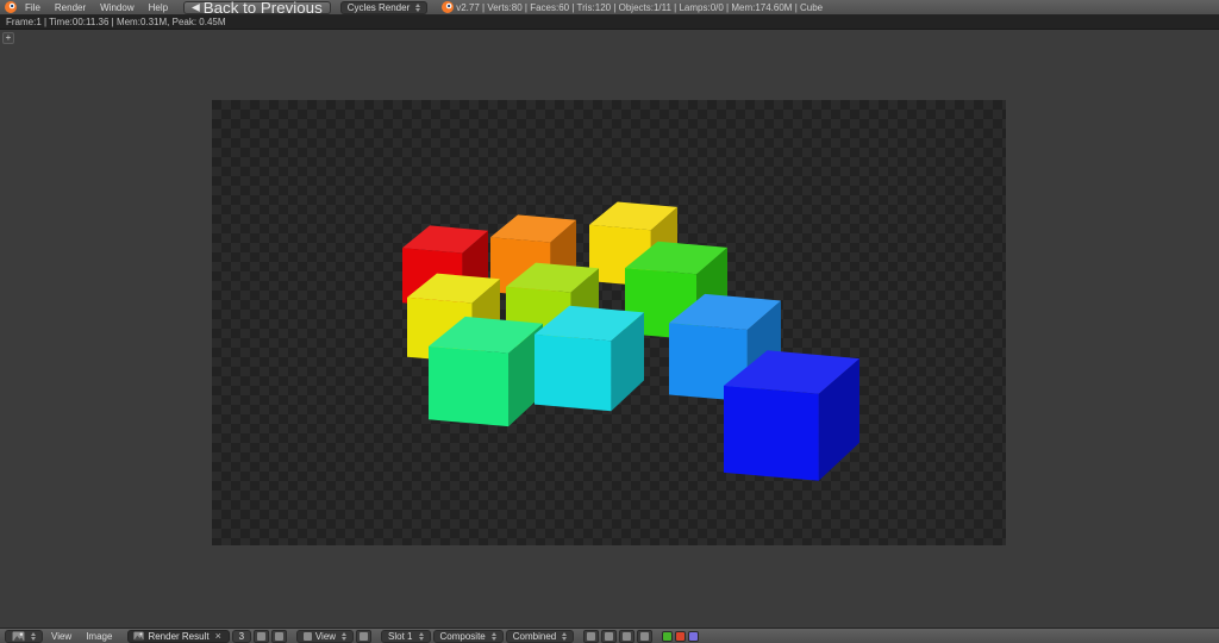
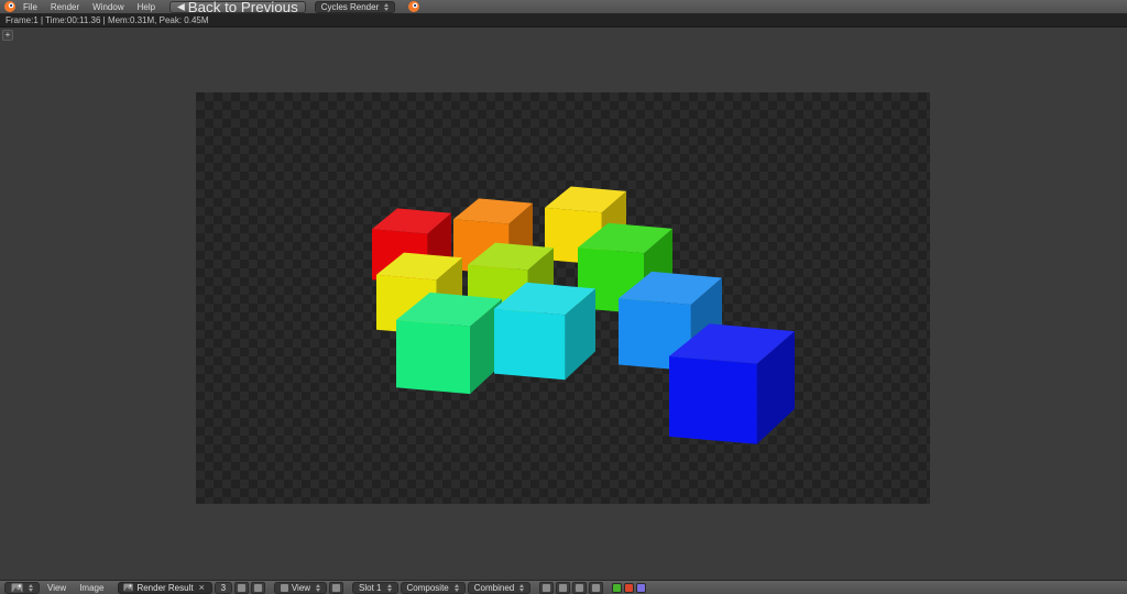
  File
  Render
  Window
  Help
  ◂
  Back to Previous
  Cycles Render
- v2.77 | Verts:80 | Faces:60 | Tris:120 | Objects:1/11 | Lamps:0/0 | Mem:174.60M | Cube
  Frame:1 | Time:00:11.36 | Mem:0.31M, Peak: 0.45M
  +
  View
  Image
  Render Result
  ×
  3
  View
  Slot 1
  Composite
  Combined
